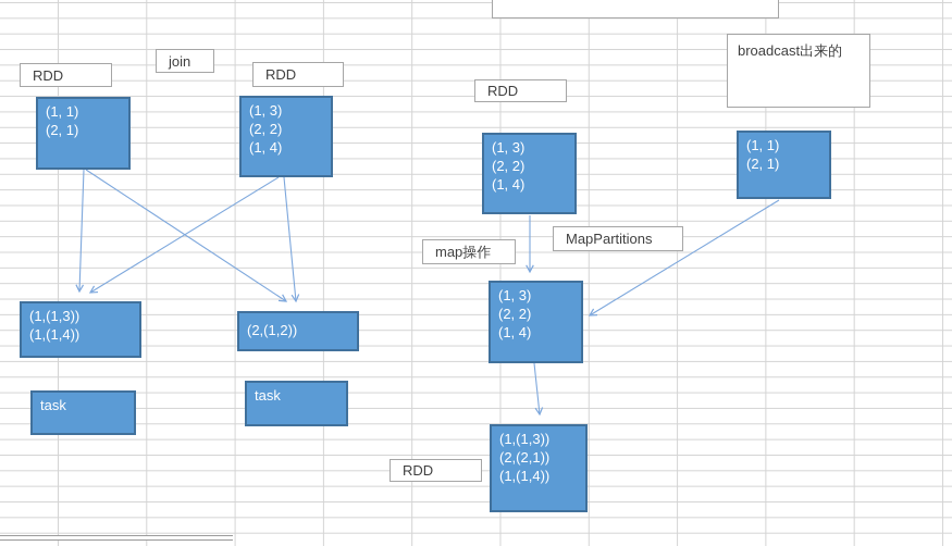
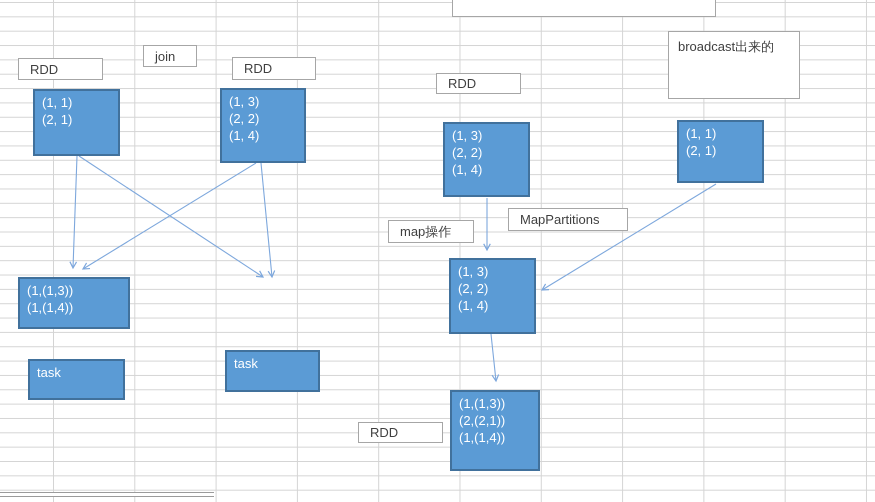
  RDD
  join
  RDD
  RDD
  map操作
  MapPartitions
  broadcast出来的
  RDD
  (1, 1)
  (2, 1)
  (1, 3)
  (2, 2)
  (1, 4)
  (1,(1,3))
  (1,(1,4))
- (2,(1,2))
  task
  task
  (1, 3)
  (2, 2)
  (1, 4)
  (1, 1)
  (2, 1)
  (1, 3)
  (2, 2)
  (1, 4)
  (1,(1,3))
  (2,(2,1))
  (1,(1,4))
